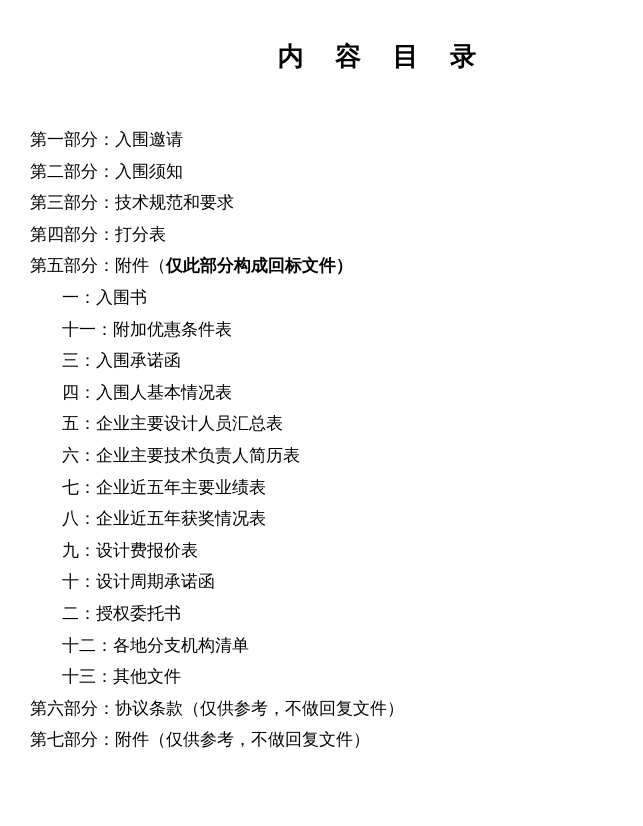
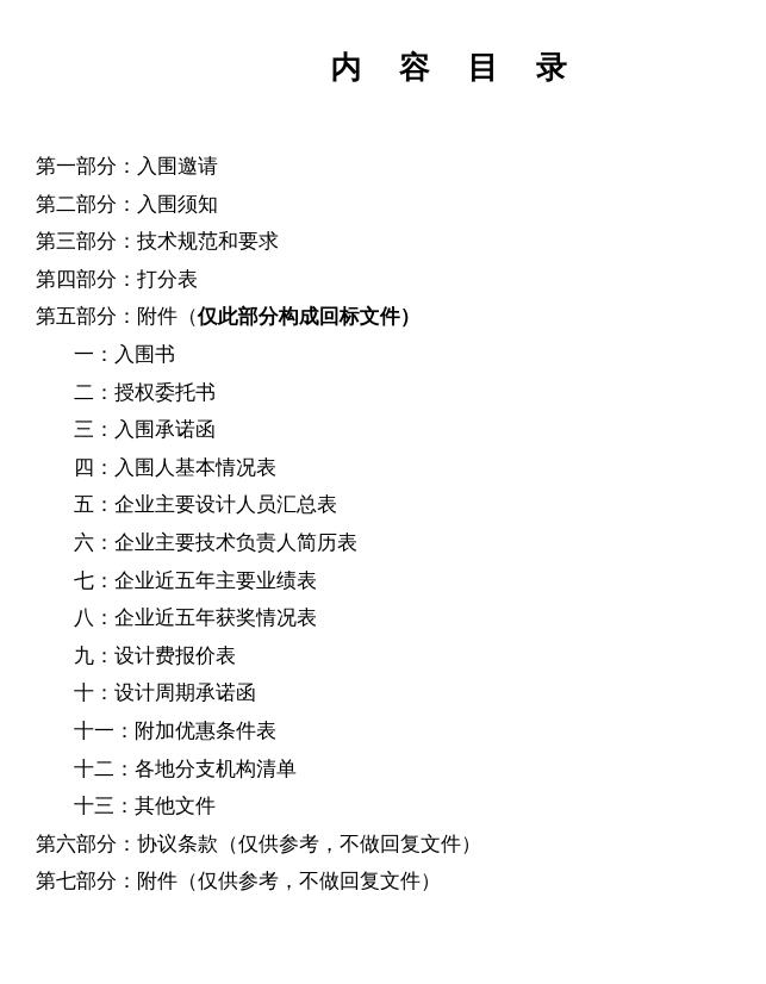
  内 容 目 录
  第一部分：入围邀请
  第二部分：入围须知
  第三部分：技术规范和要求
  第四部分：打分表
  第五部分：附件（仅此部分构成回标文件）
  一：入围书
- 十一：附加优惠条件表
+ 二：授权委托书
  三：入围承诺函
  四：入围人基本情况表
  五：企业主要设计人员汇总表
  六：企业主要技术负责人简历表
  七：企业近五年主要业绩表
  八：企业近五年获奖情况表
  九：设计费报价表
  十：设计周期承诺函
- 二：授权委托书
+ 十一：附加优惠条件表
  十二：各地分支机构清单
  十三：其他文件
  第六部分：协议条款（仅供参考，不做回复文件）
  第七部分：附件（仅供参考，不做回复文件）
